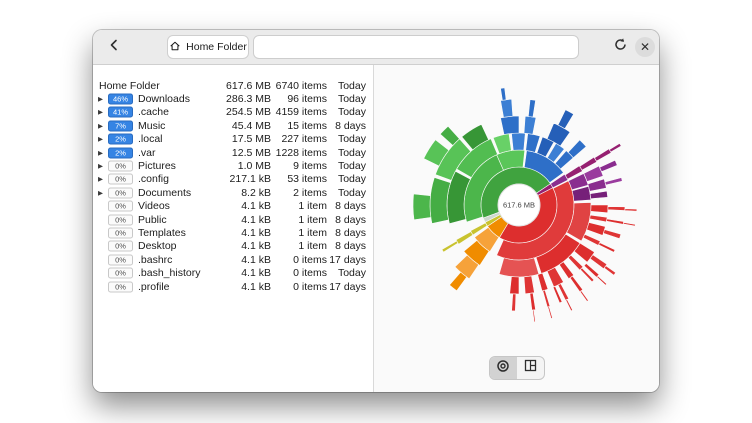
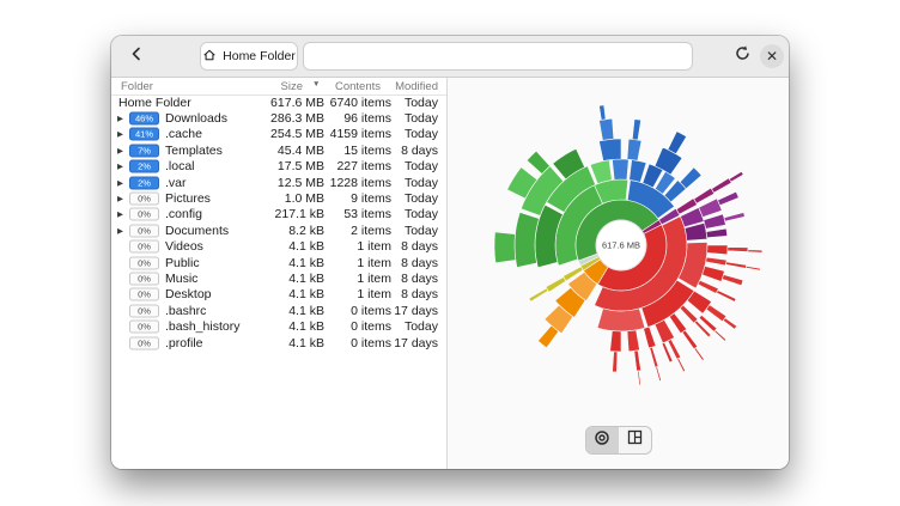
  Home Folder
  ✕
+ Folder
+ Size
+ Contents
+ Modified
  Home Folder
  617.6 MB
  6740 items
  Today
  46%
  Downloads
  286.3 MB
  96 items
  Today
  41%
  .cache
  254.5 MB
  4159 items
  Today
  7%
- Music
+ Templates
  45.4 MB
  15 items
  8 days
  2%
  .local
  17.5 MB
  227 items
  Today
  2%
  .var
  12.5 MB
  1228 items
  Today
  0%
  Pictures
  1.0 MB
  9 items
  Today
  0%
  .config
  217.1 kB
  53 items
  Today
  0%
  Documents
  8.2 kB
  2 items
  Today
  0%
  Videos
  4.1 kB
  1 item
  8 days
  0%
  Public
  4.1 kB
  1 item
  8 days
  0%
- Templates
+ Music
  4.1 kB
  1 item
  8 days
  0%
  Desktop
  4.1 kB
  1 item
  8 days
  0%
  .bashrc
  4.1 kB
  0 items
  17 days
  0%
  .bash_history
  4.1 kB
  0 items
  Today
  0%
  .profile
  4.1 kB
  0 items
  17 days
  617.6 MB
